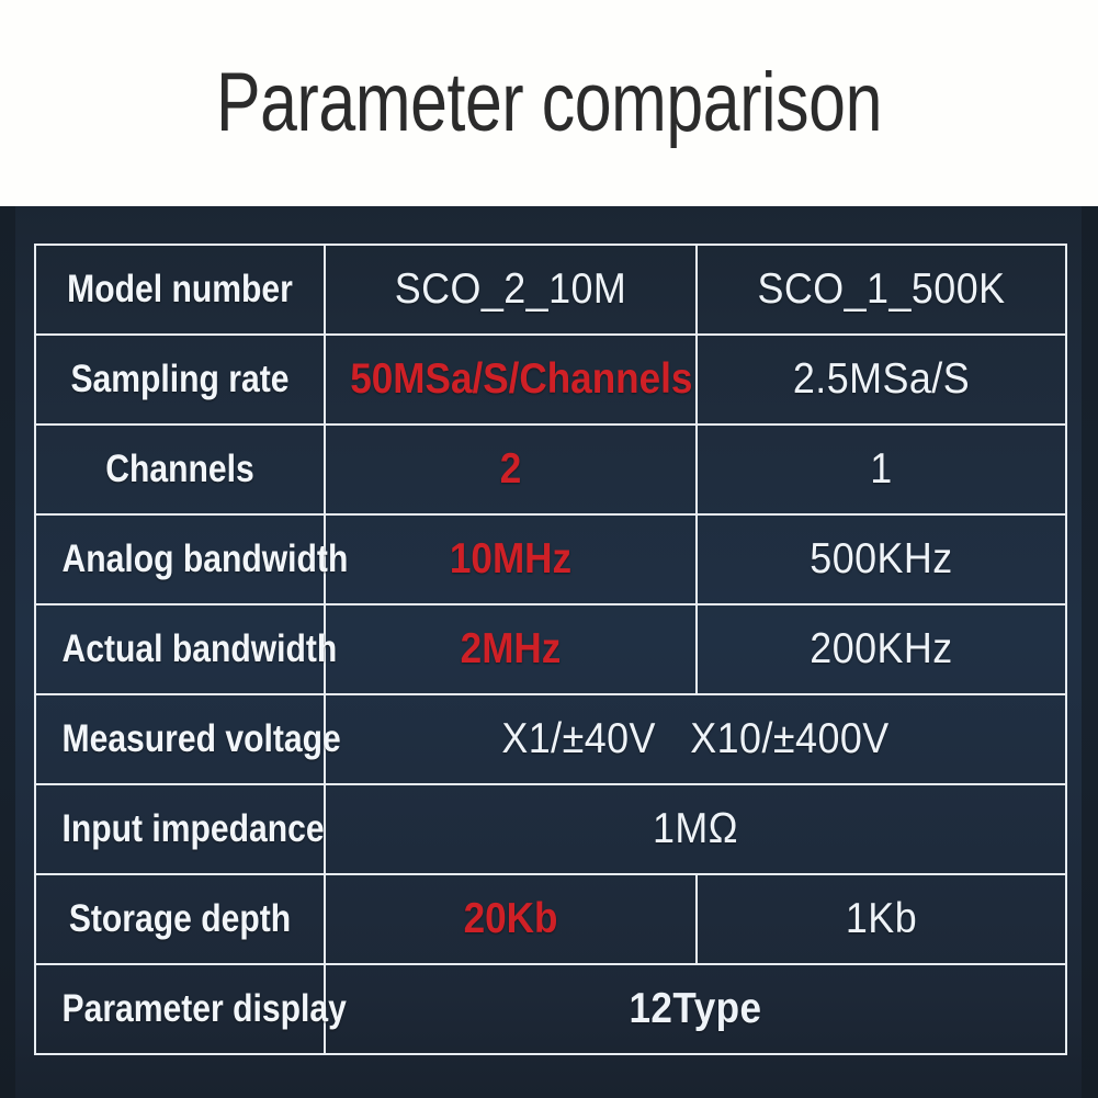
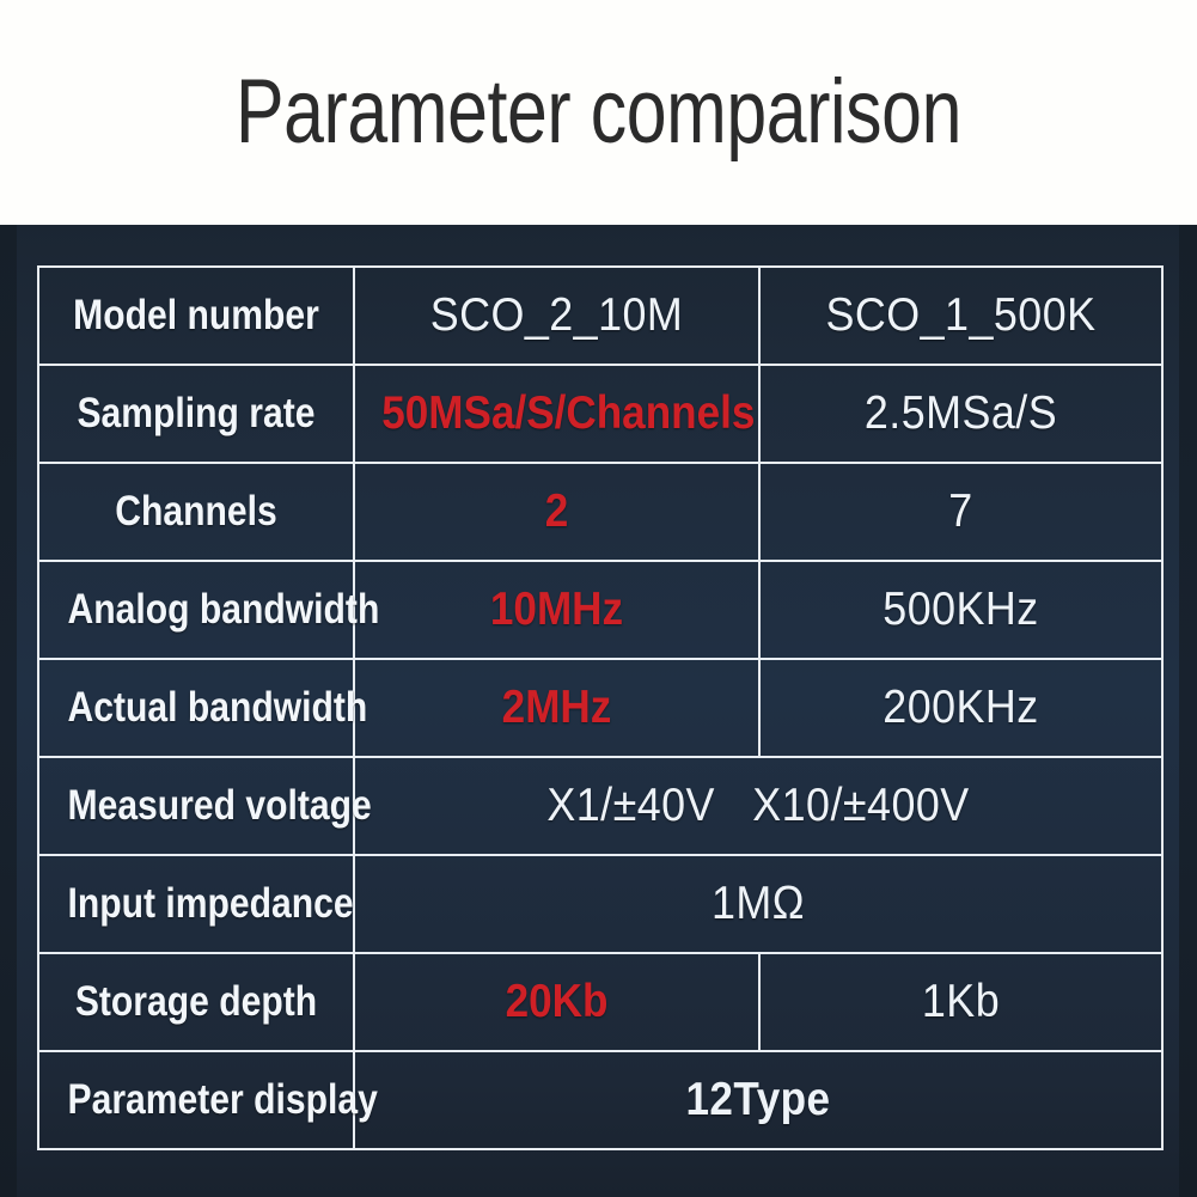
  Parameter comparison
  Model number	SCO_2_10M	SCO_1_500K
  Sampling rate	50MSa/S/Channels	2.5MSa/S
- Channels	2	1
+ Channels	2	7
  Analog bandwidth	10MHz	500KHz
  Actual bandwidth	2MHz	200KHz
  Measured voltage	X1/±40V X10/±400V
  Input impedance	1MΩ
  Storage depth	20Kb	1Kb
  Parameter display	12Type
